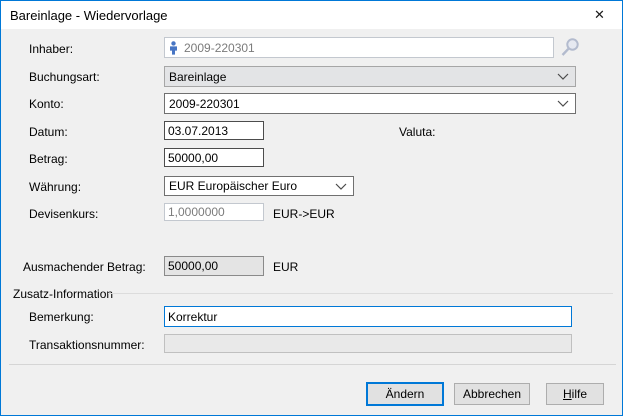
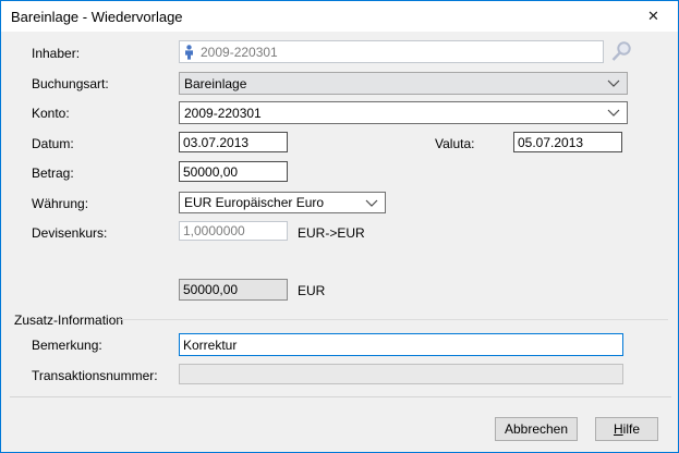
  Bareinlage - Wiedervorlage
  ✕
  Inhaber:
  2009-220301
  Buchungsart:
  Bareinlage
  Konto:
  2009-220301
  Datum:
  03.07.2013
  Valuta:
+ 05.07.2013
  Betrag:
  50000,00
  Währung:
  EUR Europäischer Euro
  Devisenkurs:
  1,0000000
  EUR->EUR
- Ausmachender Betrag:
  50000,00
  EUR
  Zusatz-Information
  Bemerkung:
  Korrektur
  Transaktionsnummer:
- Ändern
  Abbrechen
  Hilfe
